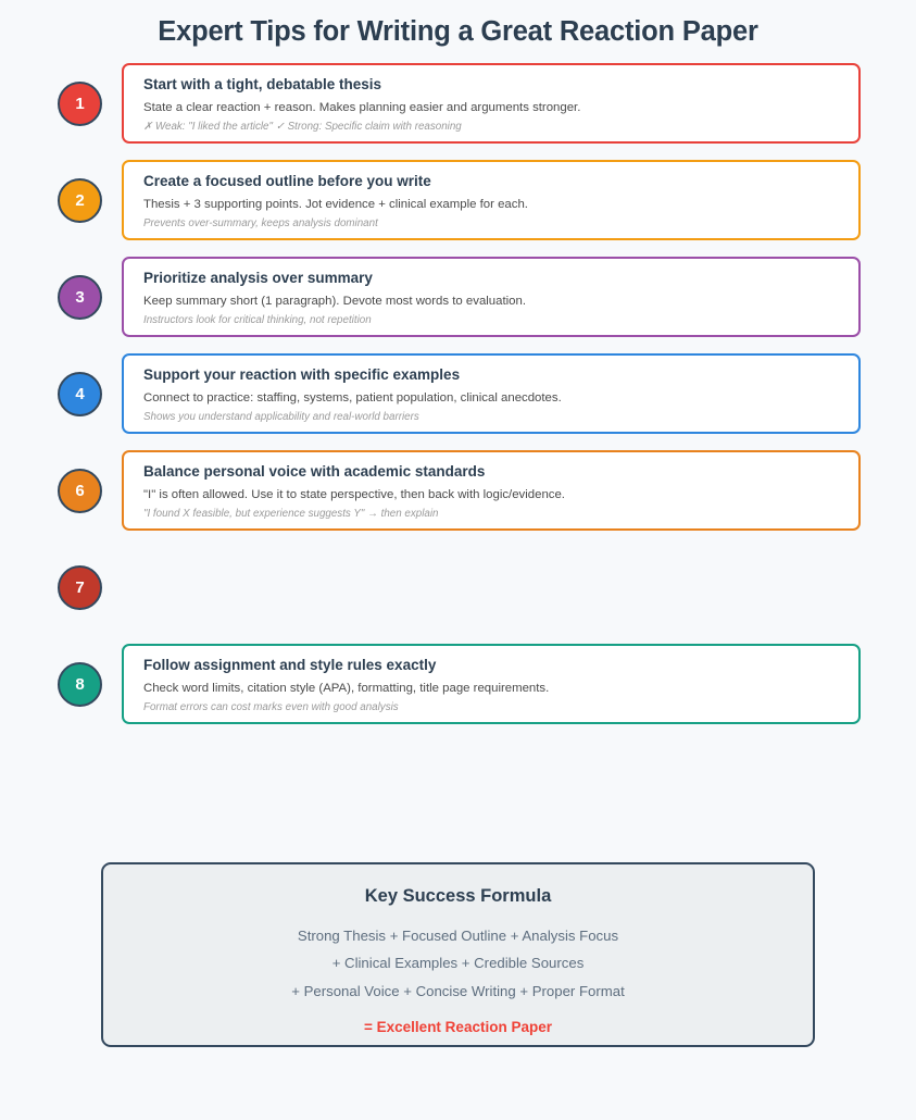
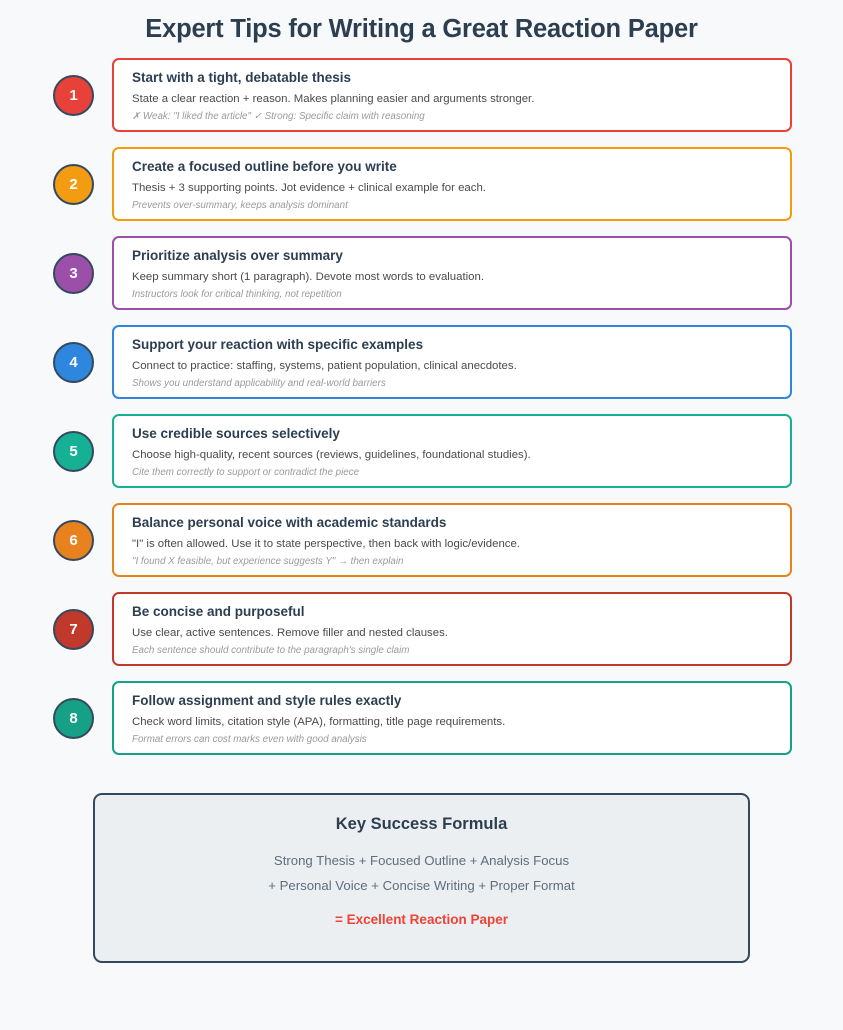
  Expert Tips for Writing a Great Reaction Paper
  1
  Start with a tight, debatable thesis
  State a clear reaction + reason. Makes planning easier and arguments stronger.
  ✗ Weak: "I liked the article" ✓ Strong: Specific claim with reasoning
  2
  Create a focused outline before you write
  Thesis + 3 supporting points. Jot evidence + clinical example for each.
  Prevents over-summary, keeps analysis dominant
  3
  Prioritize analysis over summary
  Keep summary short (1 paragraph). Devote most words to evaluation.
  Instructors look for critical thinking, not repetition
  4
  Support your reaction with specific examples
  Connect to practice: staffing, systems, patient population, clinical anecdotes.
  Shows you understand applicability and real-world barriers
+ 5
+ Use credible sources selectively
+ Choose high-quality, recent sources (reviews, guidelines, foundational studies).
+ Cite them correctly to support or contradict the piece
  6
  Balance personal voice with academic standards
  "I" is often allowed. Use it to state perspective, then back with logic/evidence.
  "I found X feasible, but experience suggests Y" → then explain
  7
+ Be concise and purposeful
+ Use clear, active sentences. Remove filler and nested clauses.
+ Each sentence should contribute to the paragraph's single claim
  8
  Follow assignment and style rules exactly
  Check word limits, citation style (APA), formatting, title page requirements.
  Format errors can cost marks even with good analysis
  Key Success Formula
  Strong Thesis + Focused Outline + Analysis Focus
- + Clinical Examples + Credible Sources
  + Personal Voice + Concise Writing + Proper Format
  = Excellent Reaction Paper
